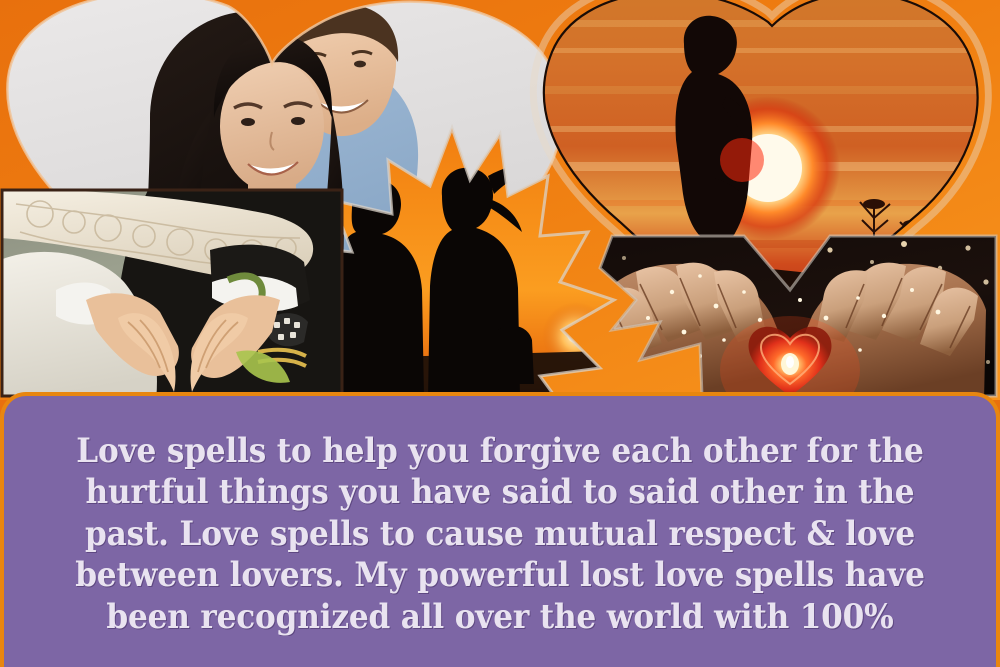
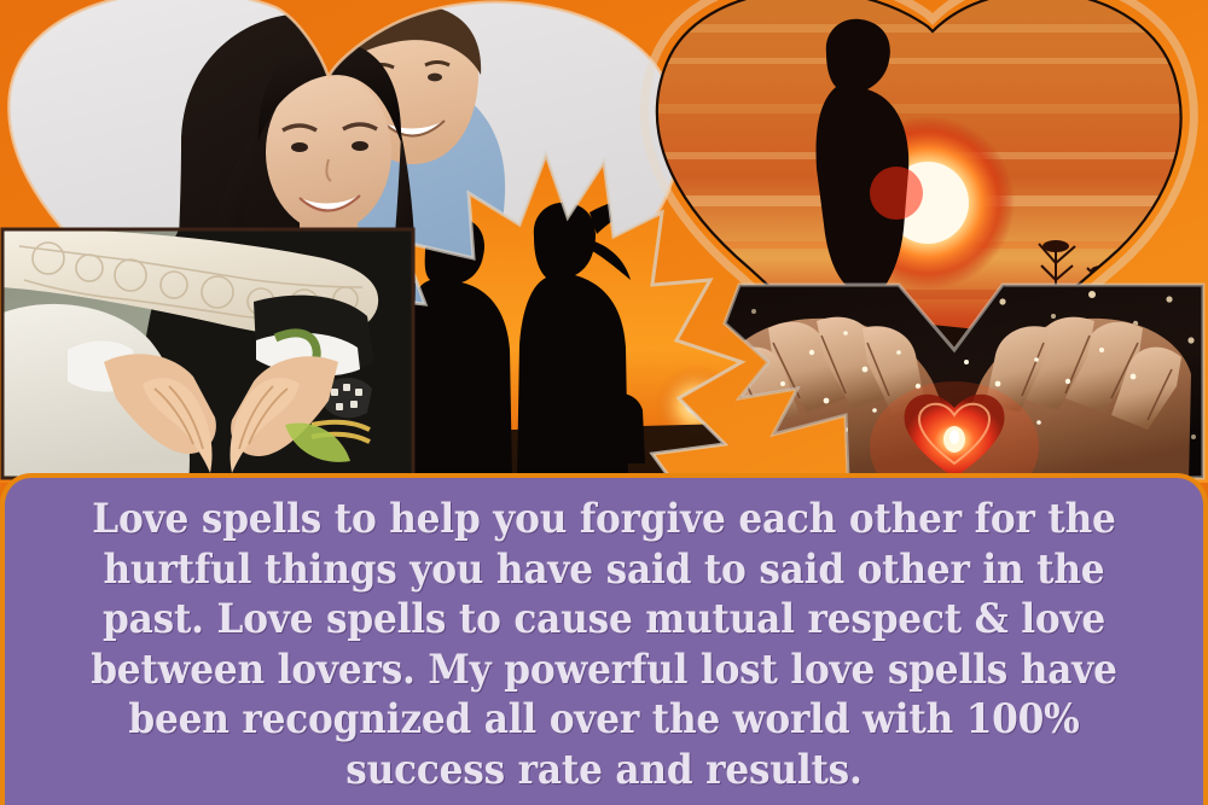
  Love spells to help you forgive each other for the
  hurtful things you have said to said other in the
  past. Love spells to cause mutual respect & love
  between lovers. My powerful lost love spells have
  been recognized all over the world with 100%
+ success rate and results.
